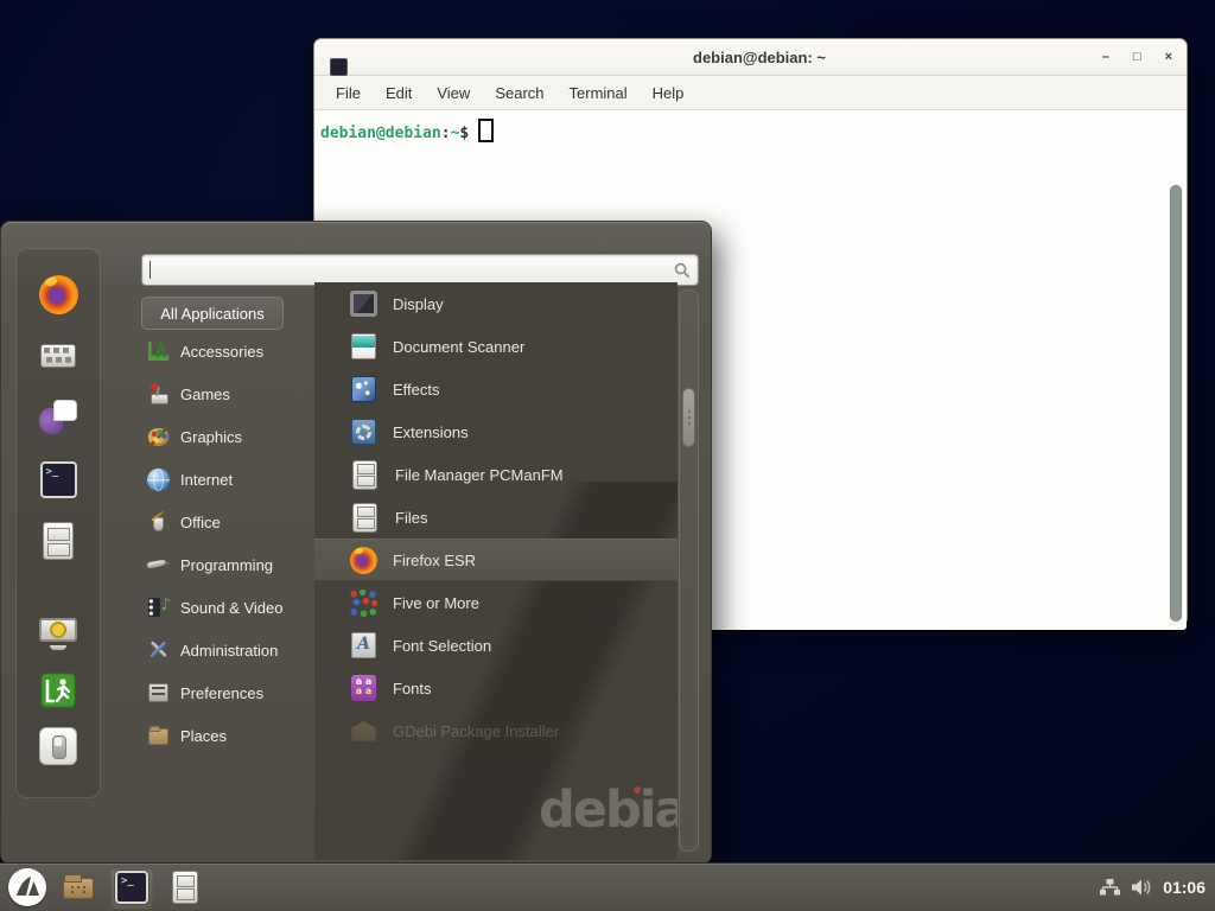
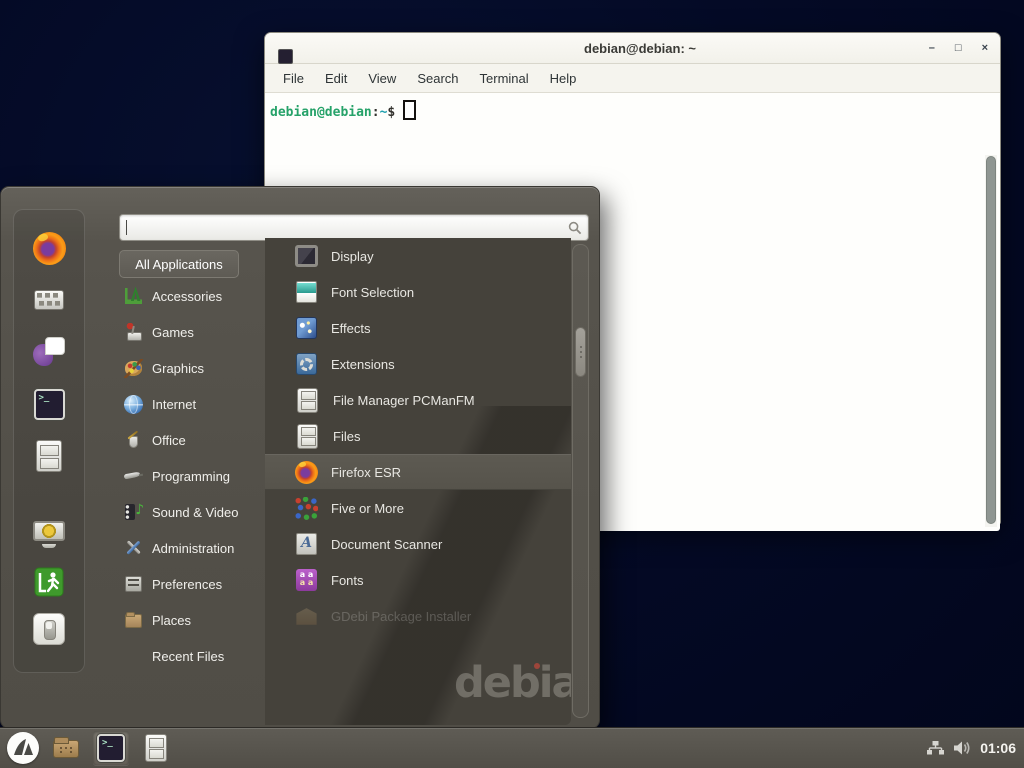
  debian@debian: ~
  –
  □
  ×
  File
  Edit
  View
  Search
  Terminal
  Help
  debian@debian:~$
  All Applications
  Accessories
  Games
  Graphics
  Internet
  Office
  Programming
  Sound & Video
  Administration
  Preferences
  Places
+ Recent Files
  Display
- Document Scanner
+ Font Selection
  Effects
  Extensions
  File Manager PCManFM
  Files
  Firefox ESR
  Five or More
- Font Selection
+ Document Scanner
  Fonts
  GDebi Package Installer
  debia
  01:06
